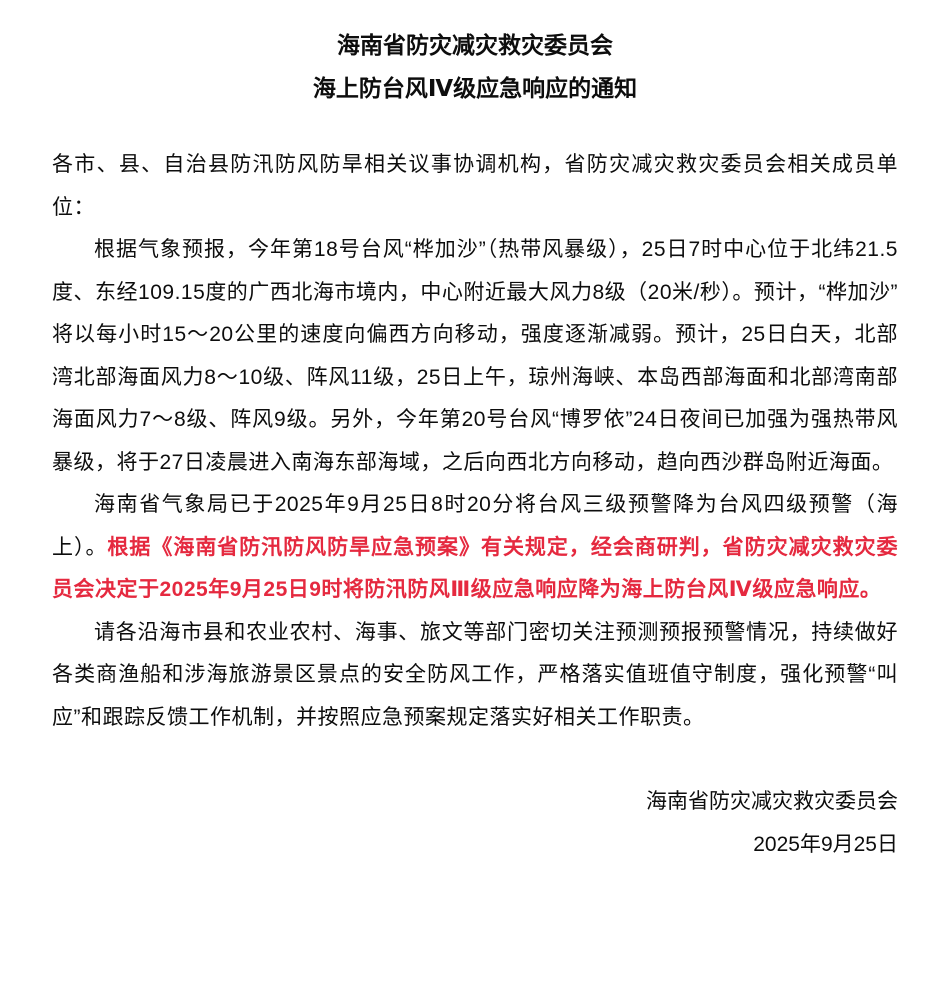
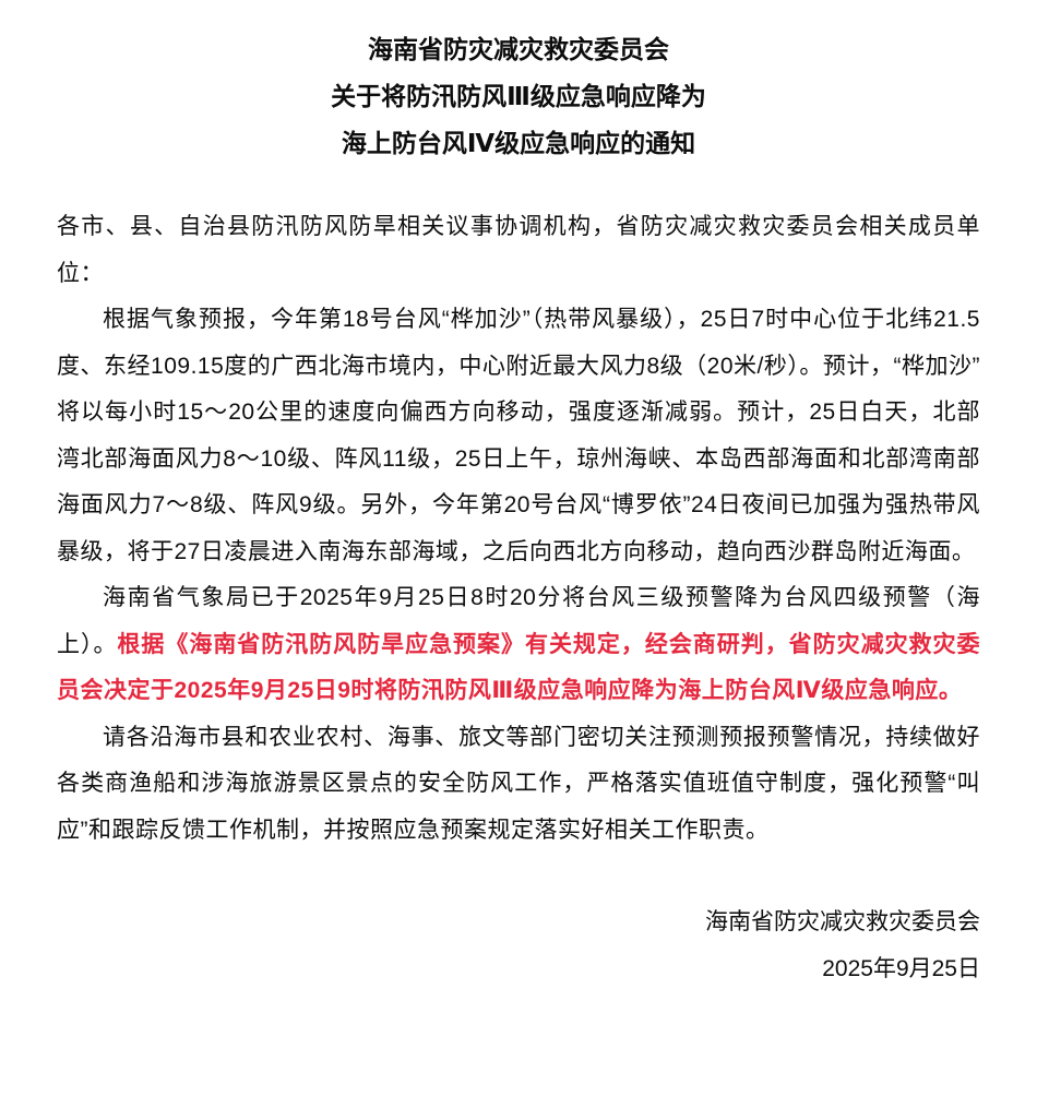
  海南省防灾减灾救灾委员会
+ 关于将防汛防风Ⅲ级应急响应降为
  海上防台风Ⅳ级应急响应的通知
  各市、县、自治县防汛防风防旱相关议事协调机构，省防灾减灾救灾委员会相关成员单位：
  根据气象预报，今年第18号台风“桦加沙”（热带风暴级），25日7时中心位于北纬21.5度、东经109.15度的广西北海市境内，中心附近最大风力8级（20米/秒）。预计，“桦加沙”将以每小时15～20公里的速度向偏西方向移动，强度逐渐减弱。预计，25日白天，北部湾北部海面风力8～10级、阵风11级，25日上午，琼州海峡、本岛西部海面和北部湾南部海面风力7～8级、阵风9级。另外，今年第20号台风“博罗依”24日夜间已加强为强热带风暴级，将于27日凌晨进入南海东部海域，之后向西北方向移动，趋向西沙群岛附近海面。
  海南省气象局已于2025年9月25日8时20分将台风三级预警降为台风四级预警（海上）。根据《海南省防汛防风防旱应急预案》有关规定，经会商研判，省防灾减灾救灾委员会决定于2025年9月25日9时将防汛防风Ⅲ级应急响应降为海上防台风Ⅳ级应急响应。
  请各沿海市县和农业农村、海事、旅文等部门密切关注预测预报预警情况，持续做好各类商渔船和涉海旅游景区景点的安全防风工作，严格落实值班值守制度，强化预警“叫应”和跟踪反馈工作机制，并按照应急预案规定落实好相关工作职责。
  海南省防灾减灾救灾委员会
  2025年9月25日
